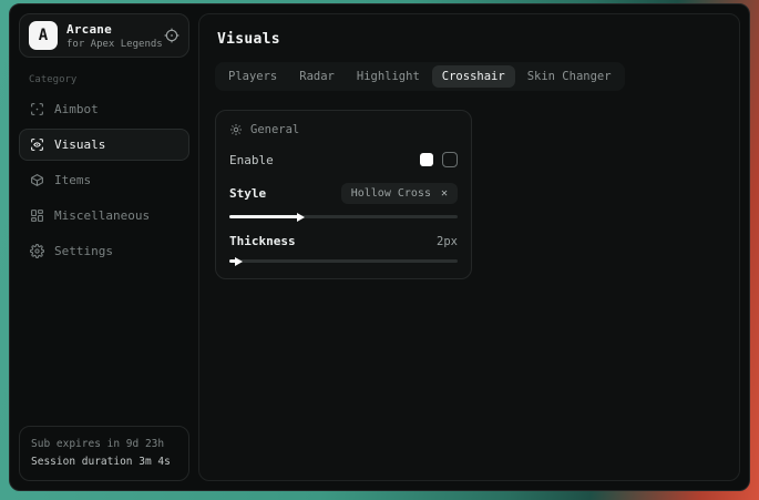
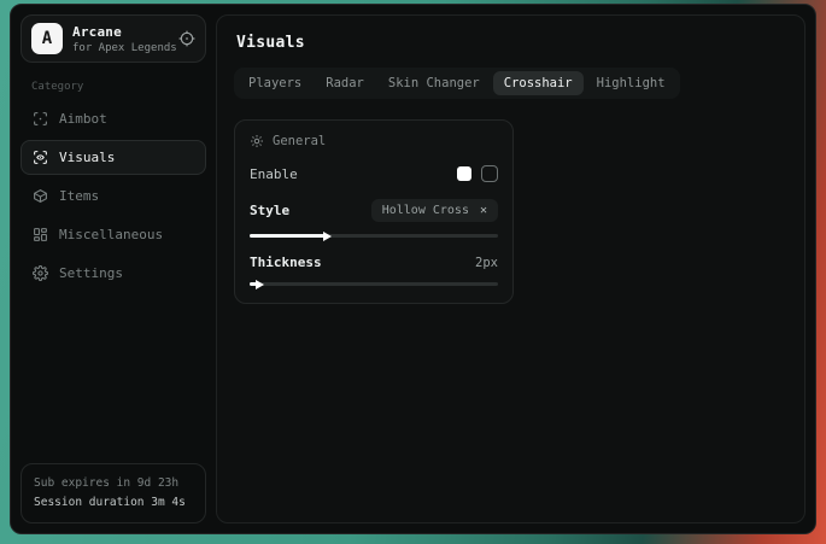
  A
  Arcane
  for Apex Legends
  Category
  Aimbot
  Visuals
  Items
  Miscellaneous
  Settings
  Sub expires in 9d 23h
  Session duration 3m 4s
  Visuals
  Players
  Radar
- Highlight
+ Skin Changer
  Crosshair
- Skin Changer
+ Highlight
  General
  Enable
  Style
  Hollow Cross
  ✕
  Thickness
  2px
